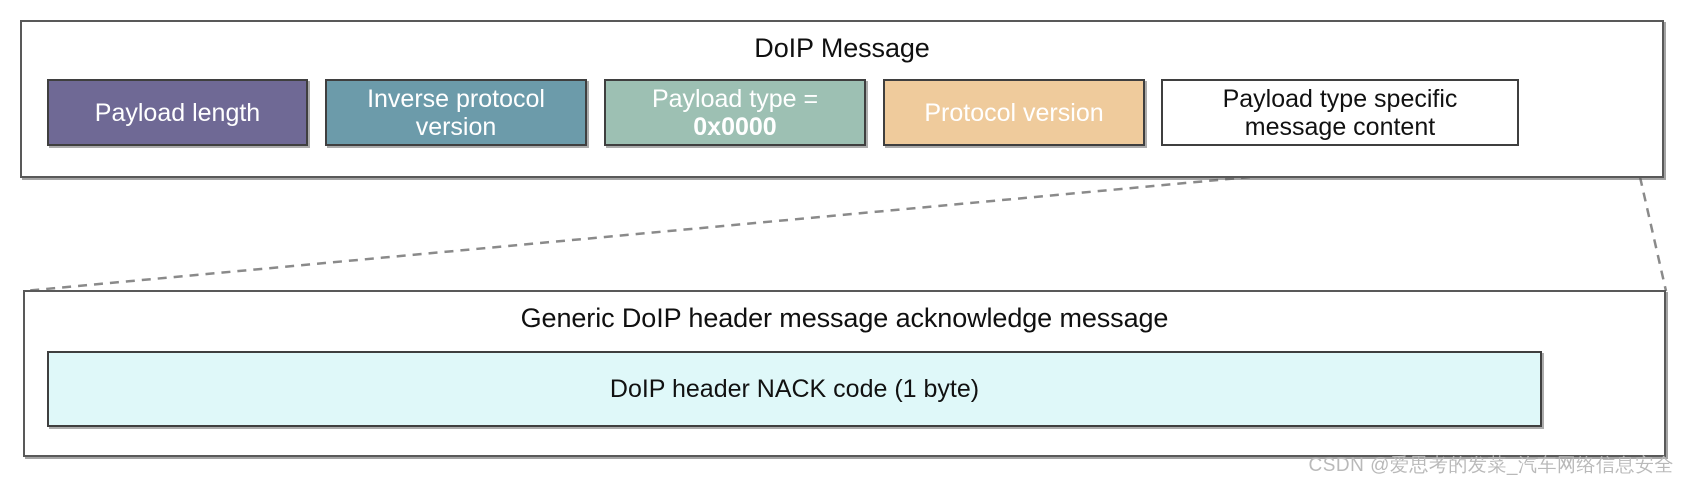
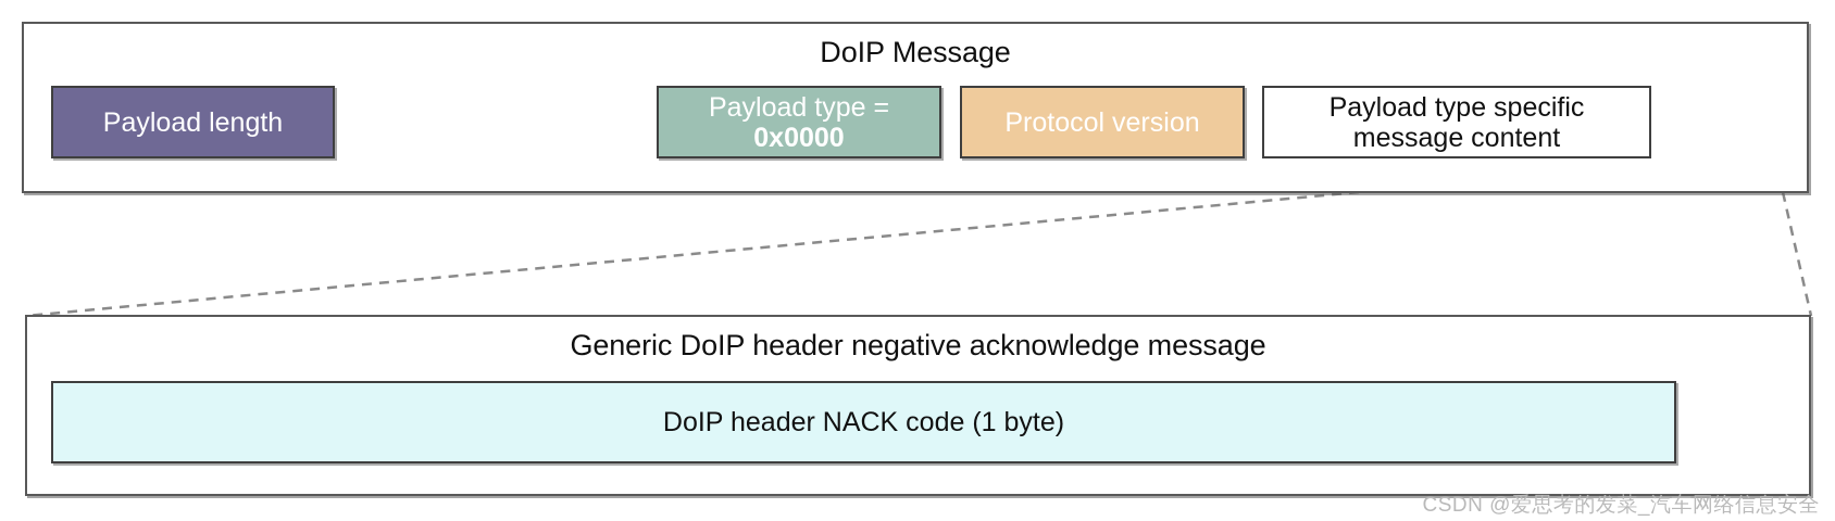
  DoIP Message
  Payload length
- Inverse protocol
- version
  Payload type =
  0x0000
  Protocol version
  Payload type specific
  message content
- Generic DoIP header message acknowledge message
+ Generic DoIP header negative acknowledge message
  DoIP header NACK code (1 byte)
  CSDN @爱思考的发菜_汽车网络信息安全
